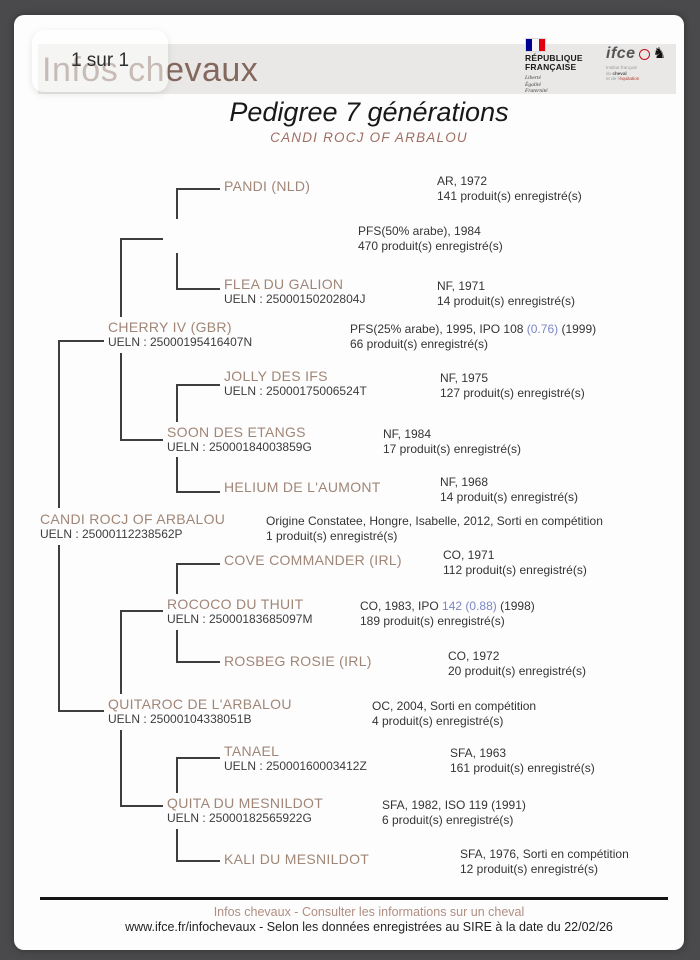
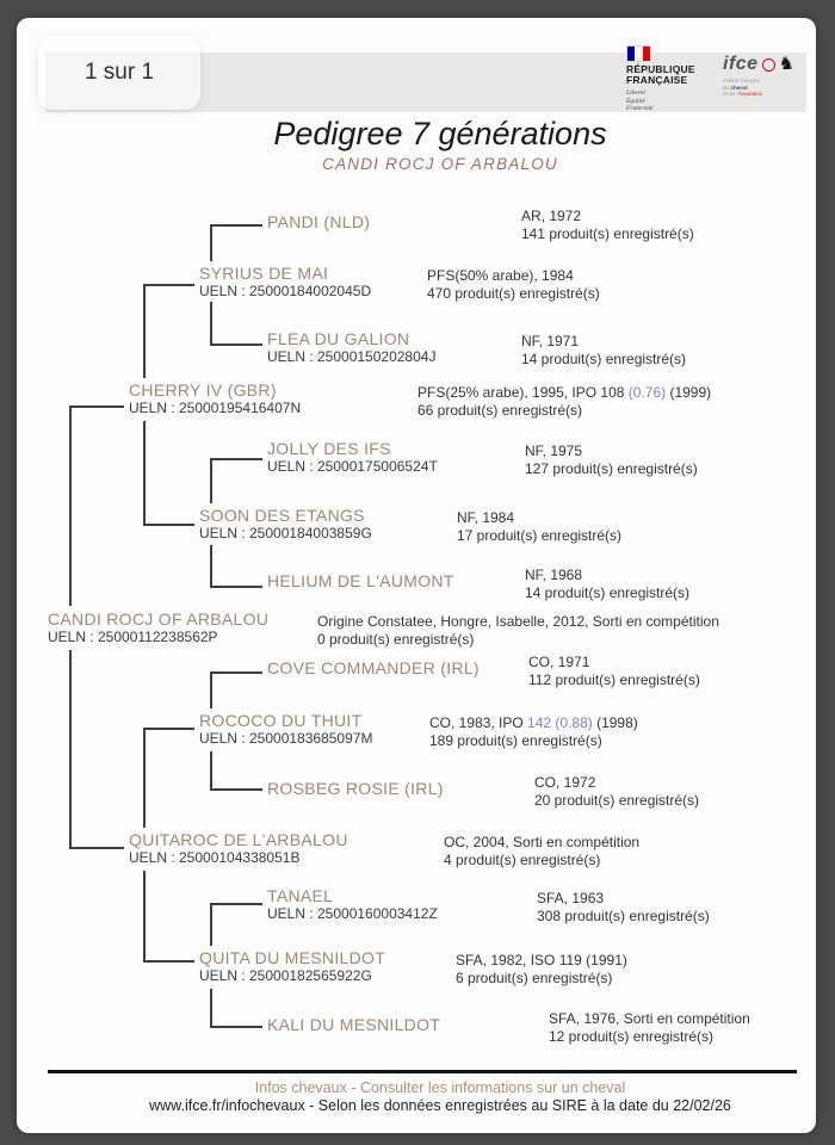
- Infos chevaux
  1 sur 1
  RÉPUBLIQUE
  FRANÇAISE
  ifce
  ♞
  Pedigree 7 générations
  CANDI ROCJ OF ARBALOU
  PANDI (NLD)
  AR, 1972
  141 produit(s) enregistré(s)
+ SYRIUS DE MAI
+ UELN : 25000184002045D
  PFS(50% arabe), 1984
  470 produit(s) enregistré(s)
  FLEA DU GALION
  UELN : 25000150202804J
  NF, 1971
  14 produit(s) enregistré(s)
  CHERRY IV (GBR)
  UELN : 25000195416407N
  PFS(25% arabe), 1995, IPO 108 (0.76) (1999)
  66 produit(s) enregistré(s)
  JOLLY DES IFS
  UELN : 25000175006524T
  NF, 1975
  127 produit(s) enregistré(s)
  SOON DES ETANGS
  UELN : 25000184003859G
  NF, 1984
  17 produit(s) enregistré(s)
  HELIUM DE L'AUMONT
  NF, 1968
  14 produit(s) enregistré(s)
  CANDI ROCJ OF ARBALOU
  UELN : 25000112238562P
  Origine Constatee, Hongre, Isabelle, 2012, Sorti en compétition
- 1 produit(s) enregistré(s)
+ 0 produit(s) enregistré(s)
  COVE COMMANDER (IRL)
  CO, 1971
  112 produit(s) enregistré(s)
  ROCOCO DU THUIT
  UELN : 25000183685097M
  CO, 1983, IPO 142 (0.88) (1998)
  189 produit(s) enregistré(s)
  ROSBEG ROSIE (IRL)
  CO, 1972
  20 produit(s) enregistré(s)
  QUITAROC DE L'ARBALOU
  UELN : 25000104338051B
  OC, 2004, Sorti en compétition
  4 produit(s) enregistré(s)
  TANAEL
  UELN : 25000160003412Z
  SFA, 1963
- 161 produit(s) enregistré(s)
+ 308 produit(s) enregistré(s)
  QUITA DU MESNILDOT
  UELN : 25000182565922G
  SFA, 1982, ISO 119 (1991)
  6 produit(s) enregistré(s)
  KALI DU MESNILDOT
  SFA, 1976, Sorti en compétition
  12 produit(s) enregistré(s)
  Infos chevaux - Consulter les informations sur un cheval
  www.ifce.fr/infochevaux - Selon les données enregistrées au SIRE à la date du 22/02/26
